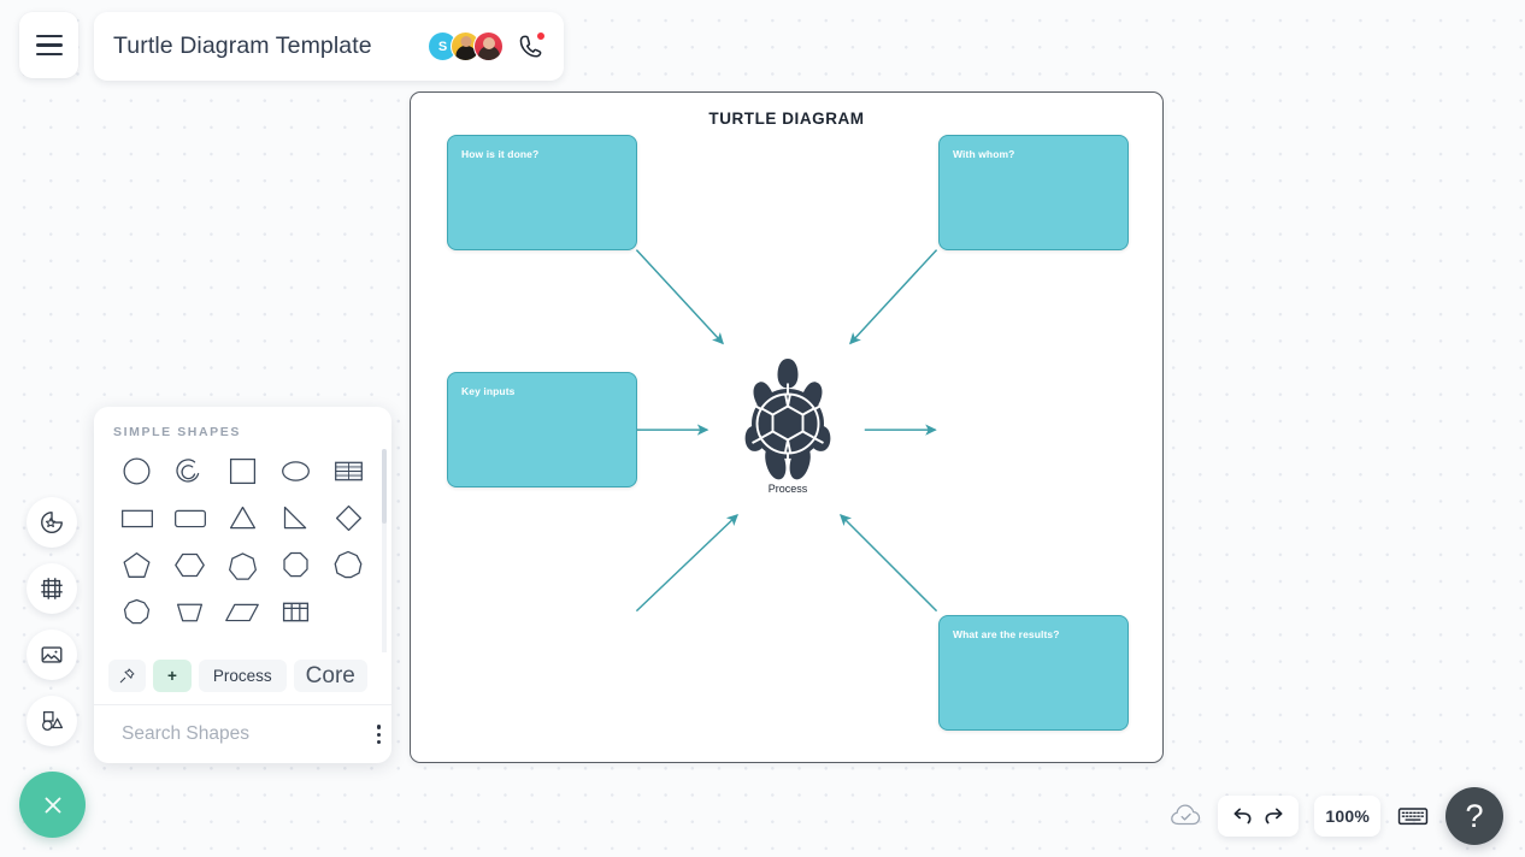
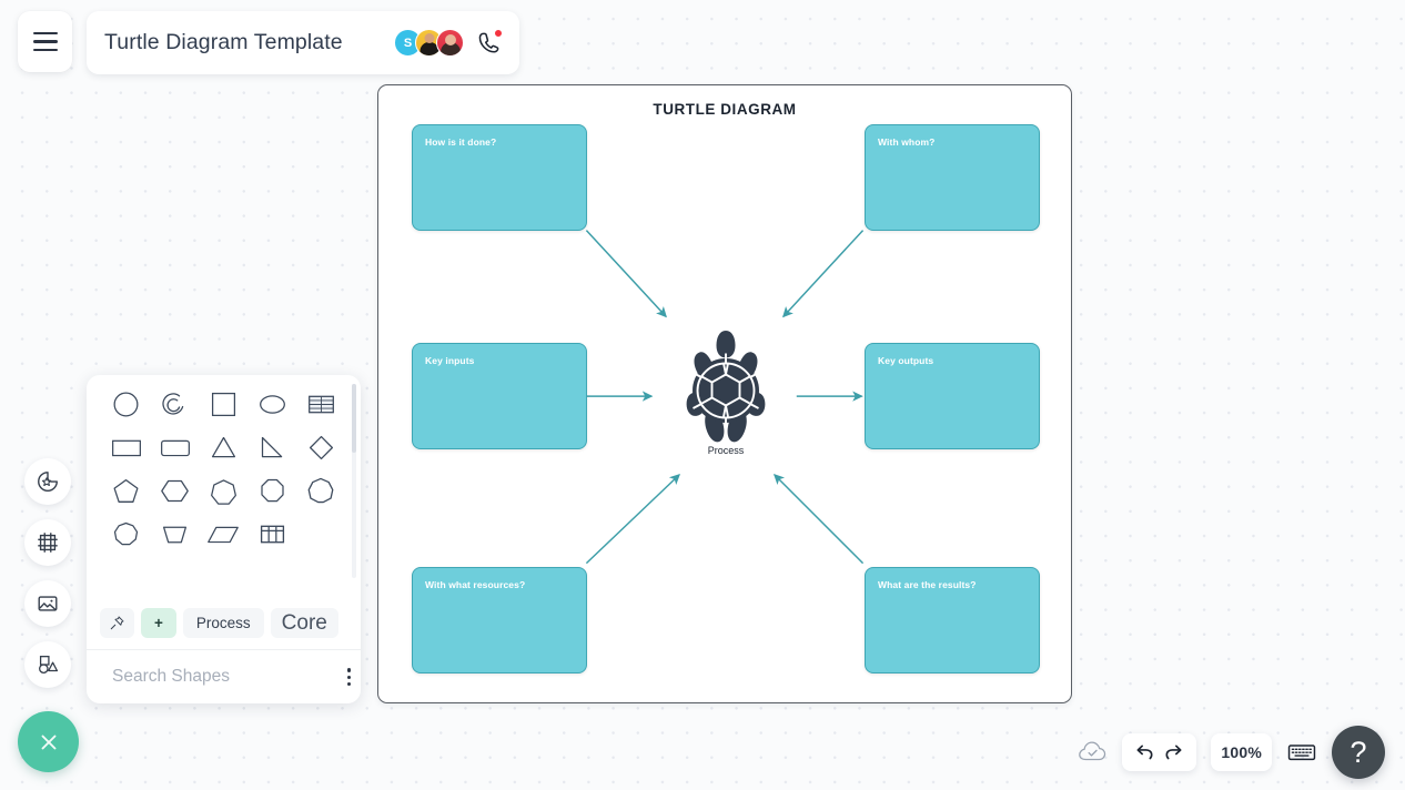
  Turtle Diagram Template
  S
- SIMPLE SHAPES
  +
  Process
  Core
  Search Shapes
  TURTLE DIAGRAM
  How is it done?
  With whom?
  Key inputs
+ Key outputs
+ With what resources?
  What are the results?
  Process
  100%
  ?
